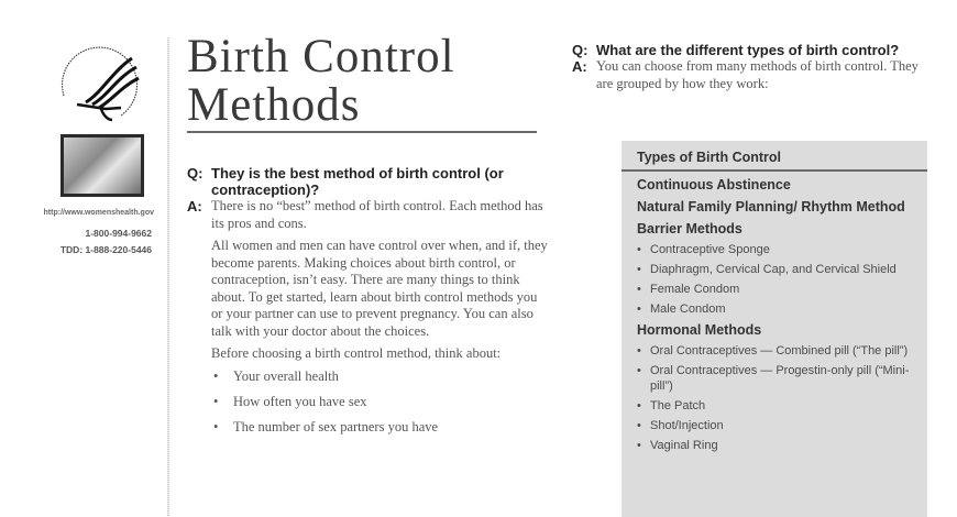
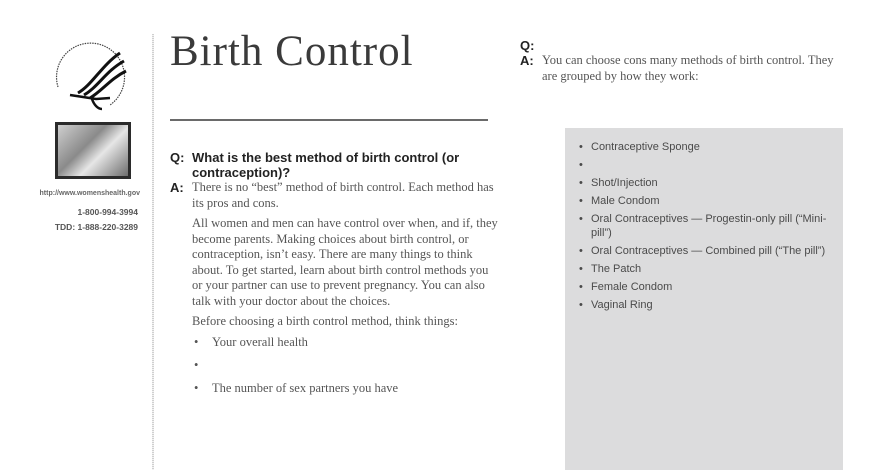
- 1-800-994-9662
+ 1-800-994-3994
- TDD: 1-888-220-5446
+ TDD: 1-888-220-3289
  Birth Control
- Methods
  Q:
- They is the best method of birth control (or contraception)?
+ What is the best method of birth control (or contraception)?
  A:
  There is no “best” method of birth control. Each method has its pros and cons.
  All women and men can have control over when, and if, they become parents. Making choices about birth control, or contraception, isn’t easy. There are many things to think about. To get started, learn about birth control methods you or your partner can use to prevent pregnancy. You can also talk with your doctor about the choices.
- Before choosing a birth control method, think about:
+ Before choosing a birth control method, think things:
  •
  Your overall health
  •
- How often you have sex
  •
  The number of sex partners you have
  Q:
- What are the different types of birth control?
  A:
- You can choose from many methods of birth control. They are grouped by how they work:
+ You can choose cons many methods of birth control. They are grouped by how they work:
- Types of Birth Control
- Continuous Abstinence
- Natural Family Planning/ Rhythm Method
- Barrier Methods
  •
  Contraceptive Sponge
  •
- Diaphragm, Cervical Cap, and Cervical Shield
  •
- Female Condom
+ Shot/Injection
  •
  Male Condom
- Hormonal Methods
  •
- Oral Contraceptives — Combined pill (“The pill”)
+ Oral Contraceptives — Progestin-only pill (“Mini-pill”)
  •
- Oral Contraceptives — Progestin-only pill (“Mini-pill”)
+ Oral Contraceptives — Combined pill (“The pill”)
  •
  The Patch
  •
- Shot/Injection
+ Female Condom
  •
  Vaginal Ring
